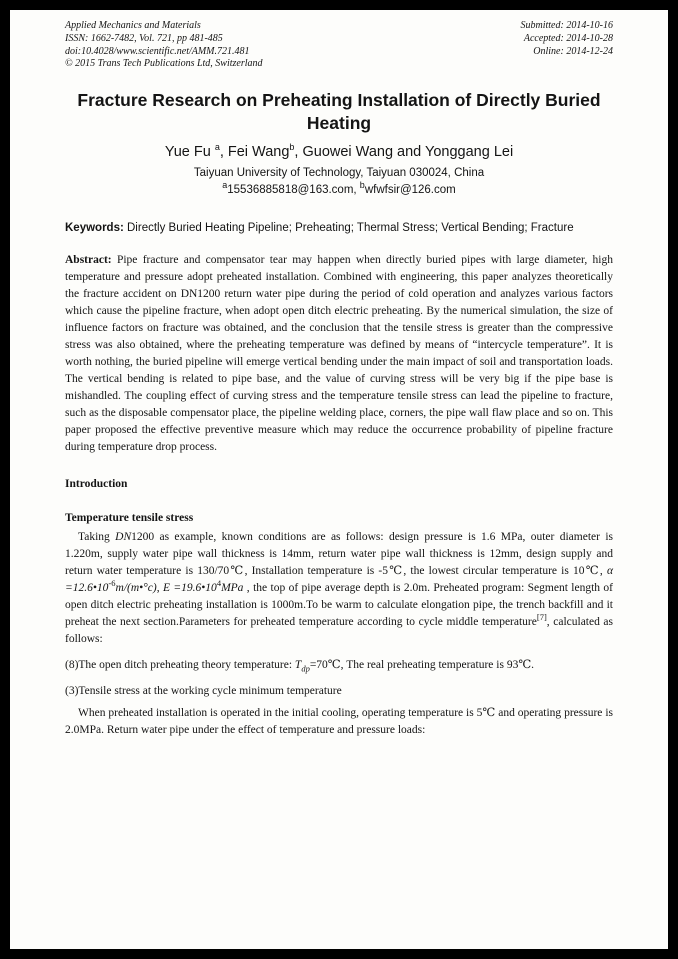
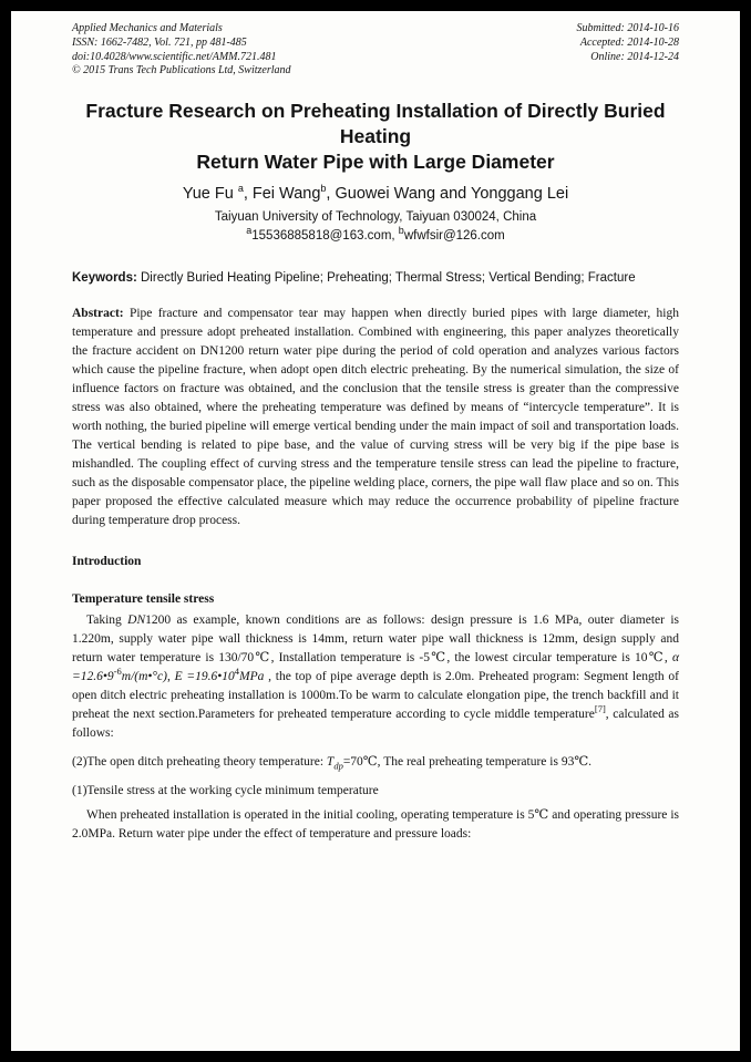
  Applied Mechanics and Materials
  ISSN: 1662-7482, Vol. 721, pp 481-485
  doi:10.4028/www.scientific.net/AMM.721.481
  © 2015 Trans Tech Publications Ltd, Switzerland
  Submitted: 2014-10-16
  Accepted: 2014-10-28
  Online: 2014-12-24
  Fracture Research on Preheating Installation of Directly Buried Heating
+ Return Water Pipe with Large Diameter
  Yue Fu a, Fei Wangb, Guowei Wang and Yonggang Lei
  Taiyuan University of Technology, Taiyuan 030024, China
  a15536885818@163.com, bwfwfsir@126.com
  Keywords: Directly Buried Heating Pipeline; Preheating; Thermal Stress; Vertical Bending; Fracture
- Abstract: Pipe fracture and compensator tear may happen when directly buried pipes with large diameter, high temperature and pressure adopt preheated installation. Combined with engineering, this paper analyzes theoretically the fracture accident on DN1200 return water pipe during the period of cold operation and analyzes various factors which cause the pipeline fracture, when adopt open ditch electric preheating. By the numerical simulation, the size of influence factors on fracture was obtained, and the conclusion that the tensile stress is greater than the compressive stress was also obtained, where the preheating temperature was defined by means of “intercycle temperature”. It is worth nothing, the buried pipeline will emerge vertical bending under the main impact of soil and transportation loads. The vertical bending is related to pipe base, and the value of curving stress will be very big if the pipe base is mishandled. The coupling effect of curving stress and the temperature tensile stress can lead the pipeline to fracture, such as the disposable compensator place, the pipeline welding place, corners, the pipe wall flaw place and so on. This paper proposed the effective preventive measure which may reduce the occurrence probability of pipeline fracture during temperature drop process.
+ Abstract: Pipe fracture and compensator tear may happen when directly buried pipes with large diameter, high temperature and pressure adopt preheated installation. Combined with engineering, this paper analyzes theoretically the fracture accident on DN1200 return water pipe during the period of cold operation and analyzes various factors which cause the pipeline fracture, when adopt open ditch electric preheating. By the numerical simulation, the size of influence factors on fracture was obtained, and the conclusion that the tensile stress is greater than the compressive stress was also obtained, where the preheating temperature was defined by means of “intercycle temperature”. It is worth nothing, the buried pipeline will emerge vertical bending under the main impact of soil and transportation loads. The vertical bending is related to pipe base, and the value of curving stress will be very big if the pipe base is mishandled. The coupling effect of curving stress and the temperature tensile stress can lead the pipeline to fracture, such as the disposable compensator place, the pipeline welding place, corners, the pipe wall flaw place and so on. This paper proposed the effective calculated measure which may reduce the occurrence probability of pipeline fracture during temperature drop process.
  Introduction
  Temperature tensile stress
- Taking DN1200 as example, known conditions are as follows: design pressure is 1.6 MPa, outer diameter is 1.220m, supply water pipe wall thickness is 14mm, return water pipe wall thickness is 12mm, design supply and return water temperature is 130/70℃, Installation temperature is -5℃, the lowest circular temperature is 10℃, α =12.6•10-6m/(m•°c), E =19.6•104MPa , the top of pipe average depth is 2.0m. Preheated program: Segment length of open ditch electric preheating installation is 1000m.To be warm to calculate elongation pipe, the trench backfill and it preheat the next section.Parameters for preheated temperature according to cycle middle temperature[7], calculated as follows:
+ Taking DN1200 as example, known conditions are as follows: design pressure is 1.6 MPa, outer diameter is 1.220m, supply water pipe wall thickness is 14mm, return water pipe wall thickness is 12mm, design supply and return water temperature is 130/70℃, Installation temperature is -5℃, the lowest circular temperature is 10℃, α =12.6•9-6m/(m•°c), E =19.6•104MPa , the top of pipe average depth is 2.0m. Preheated program: Segment length of open ditch electric preheating installation is 1000m.To be warm to calculate elongation pipe, the trench backfill and it preheat the next section.Parameters for preheated temperature according to cycle middle temperature[7], calculated as follows:
- (8)The open ditch preheating theory temperature: Tdp=70℃, The real preheating temperature is 93℃.
+ (2)The open ditch preheating theory temperature: Tdp=70℃, The real preheating temperature is 93℃.
- (3)Tensile stress at the working cycle minimum temperature
+ (1)Tensile stress at the working cycle minimum temperature
  When preheated installation is operated in the initial cooling, operating temperature is 5℃ and operating pressure is 2.0MPa. Return water pipe under the effect of temperature and pressure loads:
